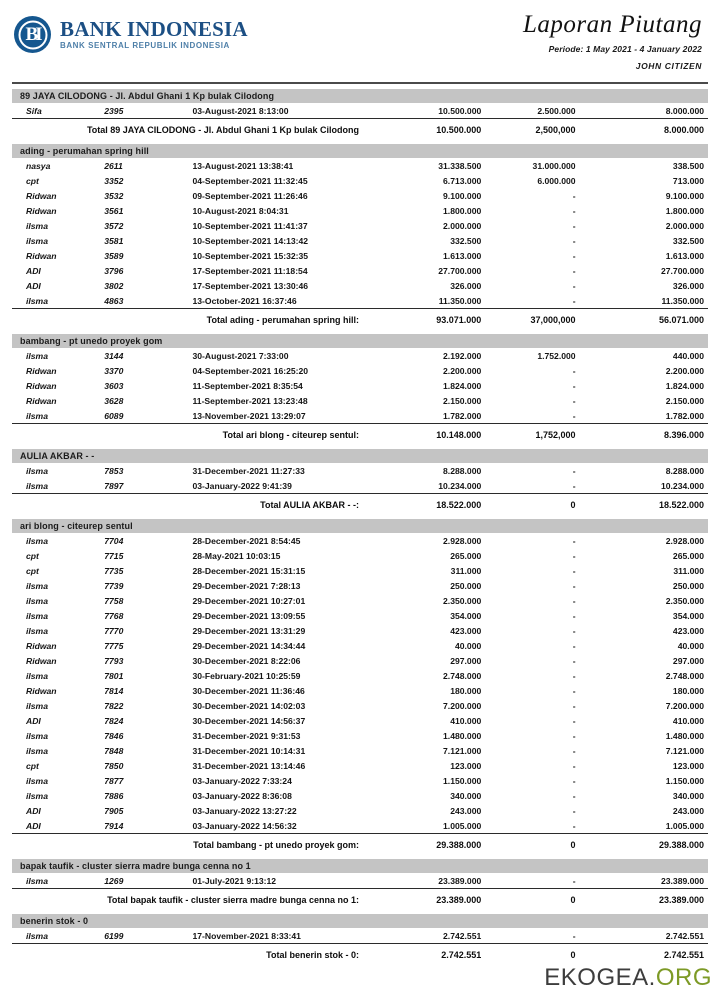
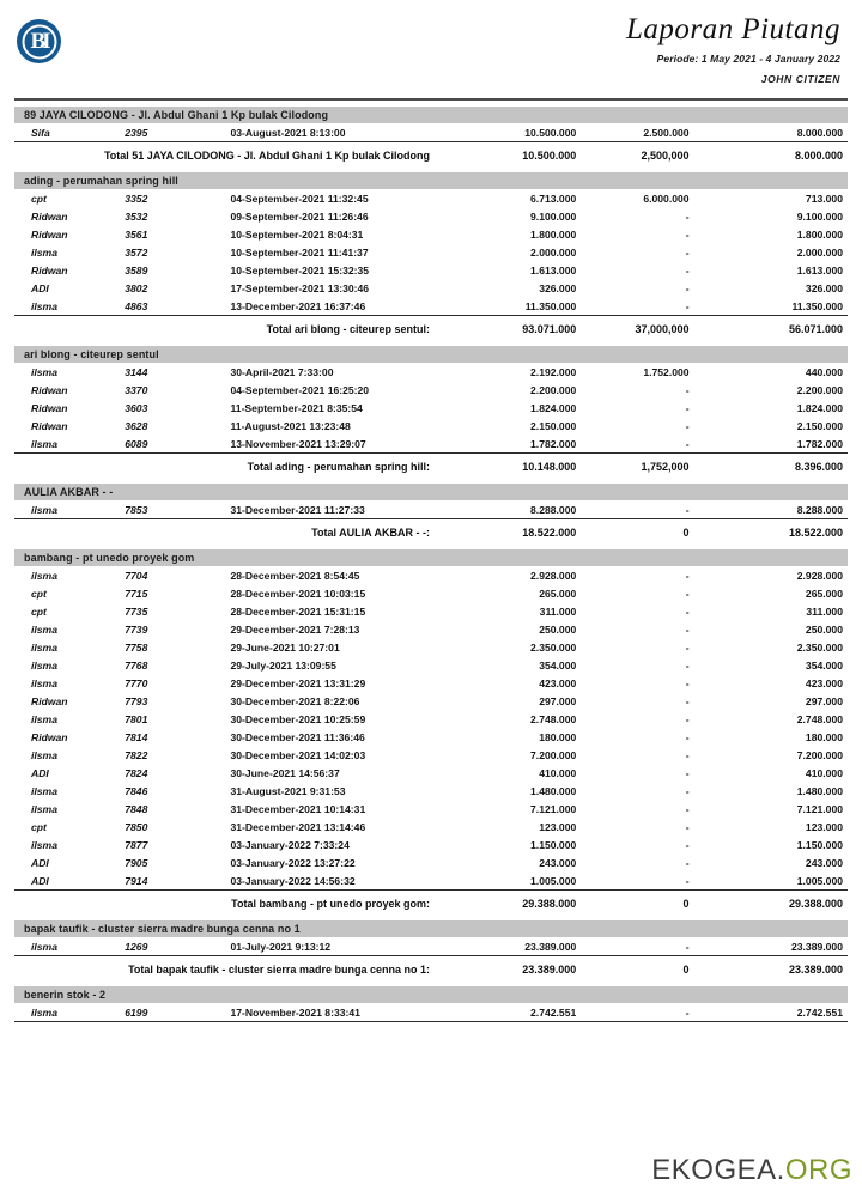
  BI
- BANK INDONESIA
- BANK SENTRAL REPUBLIK INDONESIA
  Laporan Piutang
  Periode: 1 May 2021 - 4 January 2022
  JOHN CITIZEN
  89 JAYA CILODONG - Jl. Abdul Ghani 1 Kp bulak Cilodong
  Sifa	2395	03-August-2021 8:13:00	10.500.000	2.500.000	8.000.000
- Total 89 JAYA CILODONG - Jl. Abdul Ghani 1 Kp bulak Cilodong	10.500.000	2,500,000	8.000.000
+ Total 51 JAYA CILODONG - Jl. Abdul Ghani 1 Kp bulak Cilodong	10.500.000	2,500,000	8.000.000
  ading - perumahan spring hill
- nasya	2611	13-August-2021 13:38:41	31.338.500	31.000.000	338.500
  cpt	3352	04-September-2021 11:32:45	6.713.000	6.000.000	713.000
  Ridwan	3532	09-September-2021 11:26:46	9.100.000	-	9.100.000
- Ridwan	3561	10-August-2021 8:04:31	1.800.000	-	1.800.000
+ Ridwan	3561	10-September-2021 8:04:31	1.800.000	-	1.800.000
  ilsma	3572	10-September-2021 11:41:37	2.000.000	-	2.000.000
- ilsma	3581	10-September-2021 14:13:42	332.500	-	332.500
  Ridwan	3589	10-September-2021 15:32:35	1.613.000	-	1.613.000
- ADI	3796	17-September-2021 11:18:54	27.700.000	-	27.700.000
  ADI	3802	17-September-2021 13:30:46	326.000	-	326.000
- ilsma	4863	13-October-2021 16:37:46	11.350.000	-	11.350.000
+ ilsma	4863	13-December-2021 16:37:46	11.350.000	-	11.350.000
- Total ading - perumahan spring hill:	93.071.000	37,000,000	56.071.000
+ Total ari blong - citeurep sentul:	93.071.000	37,000,000	56.071.000
- bambang - pt unedo proyek gom
+ ari blong - citeurep sentul
- ilsma	3144	30-August-2021 7:33:00	2.192.000	1.752.000	440.000
+ ilsma	3144	30-April-2021 7:33:00	2.192.000	1.752.000	440.000
  Ridwan	3370	04-September-2021 16:25:20	2.200.000	-	2.200.000
  Ridwan	3603	11-September-2021 8:35:54	1.824.000	-	1.824.000
- Ridwan	3628	11-September-2021 13:23:48	2.150.000	-	2.150.000
+ Ridwan	3628	11-August-2021 13:23:48	2.150.000	-	2.150.000
  ilsma	6089	13-November-2021 13:29:07	1.782.000	-	1.782.000
- Total ari blong - citeurep sentul:	10.148.000	1,752,000	8.396.000
+ Total ading - perumahan spring hill:	10.148.000	1,752,000	8.396.000
  AULIA AKBAR - -
  ilsma	7853	31-December-2021 11:27:33	8.288.000	-	8.288.000
- ilsma	7897	03-January-2022 9:41:39	10.234.000	-	10.234.000
  Total AULIA AKBAR - -:	18.522.000	0	18.522.000
- ari blong - citeurep sentul
+ bambang - pt unedo proyek gom
  ilsma	7704	28-December-2021 8:54:45	2.928.000	-	2.928.000
- cpt	7715	28-May-2021 10:03:15	265.000	-	265.000
+ cpt	7715	28-December-2021 10:03:15	265.000	-	265.000
  cpt	7735	28-December-2021 15:31:15	311.000	-	311.000
  ilsma	7739	29-December-2021 7:28:13	250.000	-	250.000
- ilsma	7758	29-December-2021 10:27:01	2.350.000	-	2.350.000
+ ilsma	7758	29-June-2021 10:27:01	2.350.000	-	2.350.000
- ilsma	7768	29-December-2021 13:09:55	354.000	-	354.000
+ ilsma	7768	29-July-2021 13:09:55	354.000	-	354.000
  ilsma	7770	29-December-2021 13:31:29	423.000	-	423.000
- Ridwan	7775	29-December-2021 14:34:44	40.000	-	40.000
  Ridwan	7793	30-December-2021 8:22:06	297.000	-	297.000
- ilsma	7801	30-February-2021 10:25:59	2.748.000	-	2.748.000
+ ilsma	7801	30-December-2021 10:25:59	2.748.000	-	2.748.000
  Ridwan	7814	30-December-2021 11:36:46	180.000	-	180.000
  ilsma	7822	30-December-2021 14:02:03	7.200.000	-	7.200.000
- ADI	7824	30-December-2021 14:56:37	410.000	-	410.000
+ ADI	7824	30-June-2021 14:56:37	410.000	-	410.000
- ilsma	7846	31-December-2021 9:31:53	1.480.000	-	1.480.000
+ ilsma	7846	31-August-2021 9:31:53	1.480.000	-	1.480.000
  ilsma	7848	31-December-2021 10:14:31	7.121.000	-	7.121.000
  cpt	7850	31-December-2021 13:14:46	123.000	-	123.000
  ilsma	7877	03-January-2022 7:33:24	1.150.000	-	1.150.000
- ilsma	7886	03-January-2022 8:36:08	340.000	-	340.000
  ADI	7905	03-January-2022 13:27:22	243.000	-	243.000
  ADI	7914	03-January-2022 14:56:32	1.005.000	-	1.005.000
  Total bambang - pt unedo proyek gom:	29.388.000	0	29.388.000
  bapak taufik - cluster sierra madre bunga cenna no 1
  ilsma	1269	01-July-2021 9:13:12	23.389.000	-	23.389.000
  Total bapak taufik - cluster sierra madre bunga cenna no 1:	23.389.000	0	23.389.000
- benerin stok - 0
+ benerin stok - 2
  ilsma	6199	17-November-2021 8:33:41	2.742.551	-	2.742.551
- Total benerin stok - 0:	2.742.551	0	2.742.551
  EKOGEA.ORG
